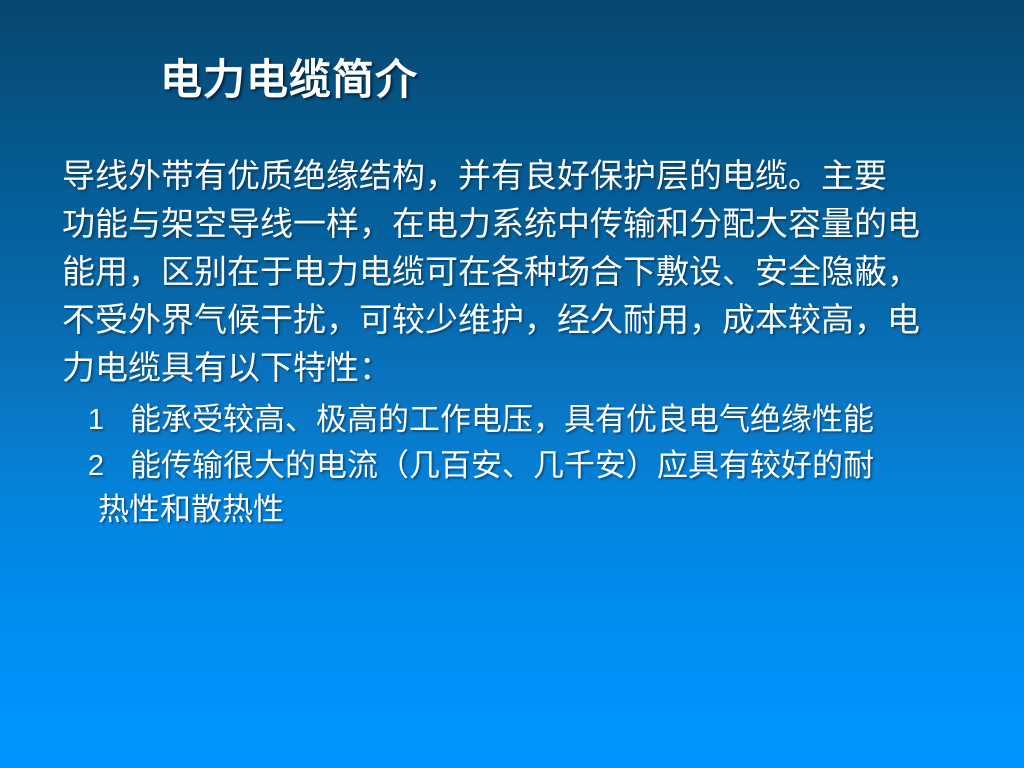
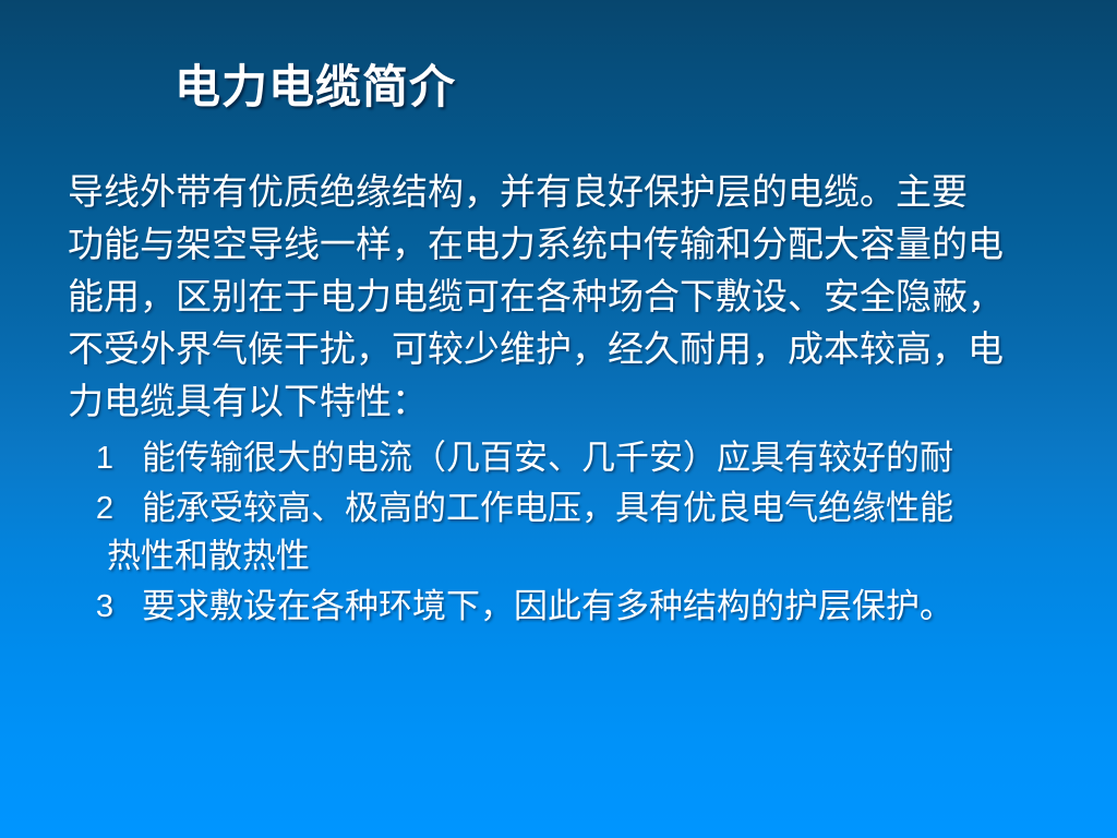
  电力电缆简介
  导线外带有优质绝缘结构，并有良好保护层的电缆。主要
  功能与架空导线一样，在电力系统中传输和分配大容量的电
  能用，区别在于电力电缆可在各种场合下敷设、安全隐蔽，
  不受外界气候干扰，可较少维护，经久耐用，成本较高，电
  力电缆具有以下特性：
  1
- 能承受较高、极高的工作电压，具有优良电气绝缘性能
+ 能传输很大的电流（几百安、几千安）应具有较好的耐
  2
- 能传输很大的电流（几百安、几千安）应具有较好的耐
+ 能承受较高、极高的工作电压，具有优良电气绝缘性能
  热性和散热性
+ 3
+ 要求敷设在各种环境下，因此有多种结构的护层保护。
